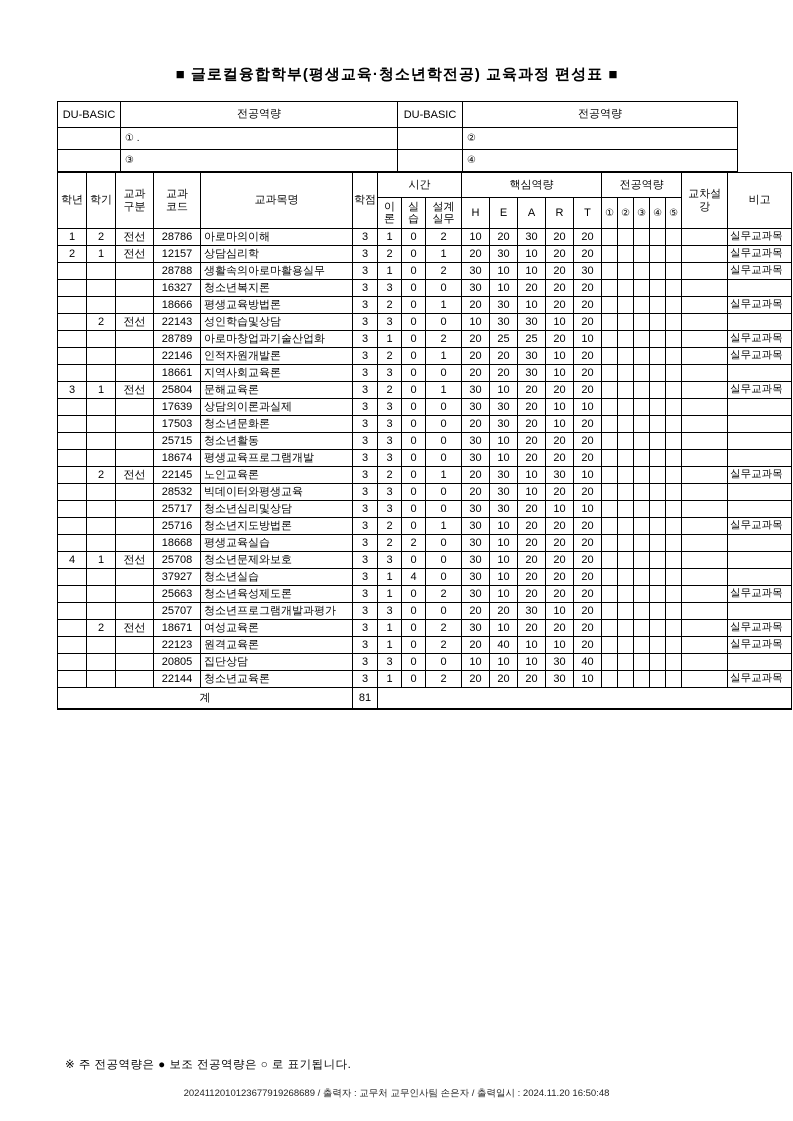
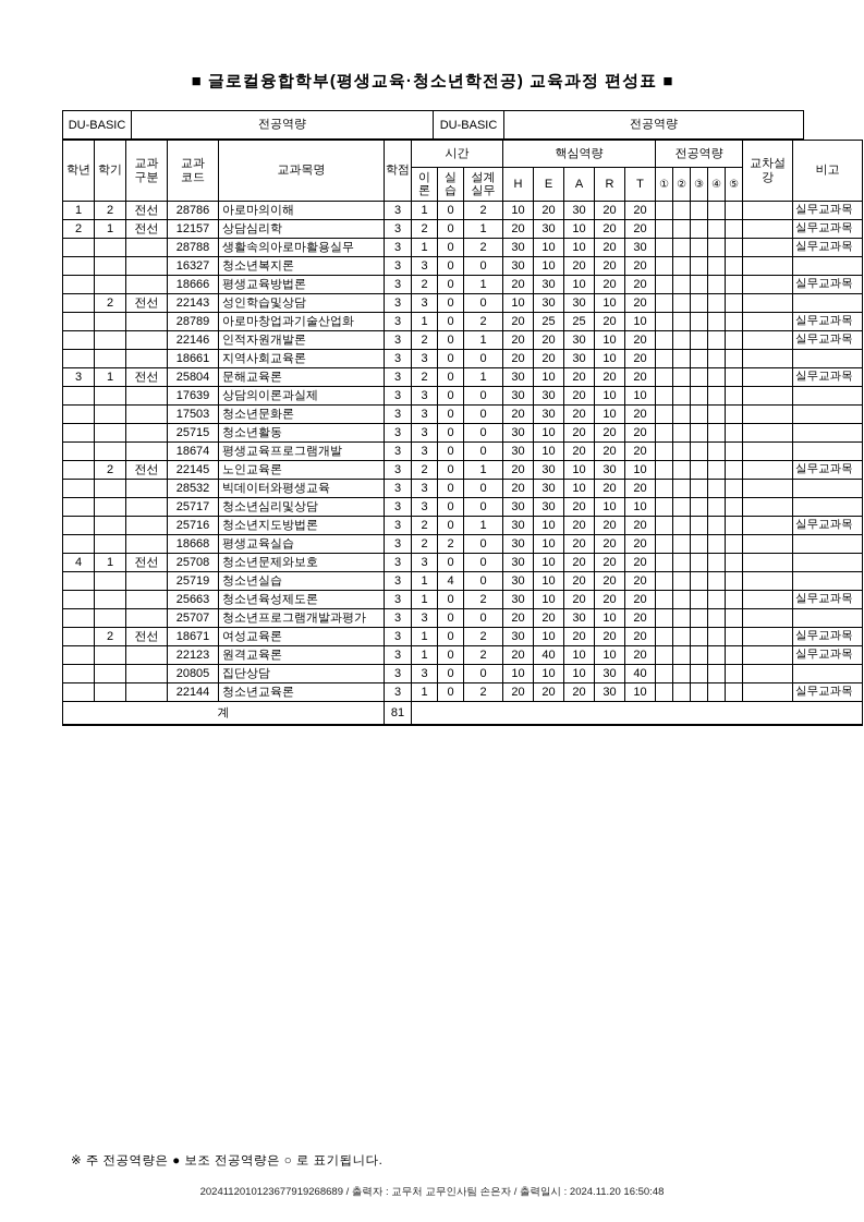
  ■ 글로컬융합학부(평생교육·청소년학전공) 교육과정 편성표 ■
  DU-BASIC	전공역량	DU-BASIC	전공역량
- 	① .		②
- 	③		④
  학년	학기	교과 구분	교과 코드	교과목명	학점	시간	핵심역량	전공역량	교차설강	비고
  이 론	실 습	설계 실무	H	E	A	R	T	①	②	③	④	⑤
  1	2	전선	28786	아로마의이해	3	1	0	2	10	20	30	20	20							실무교과목
  2	1	전선	12157	상담심리학	3	2	0	1	20	30	10	20	20							실무교과목
  			28788	생활속의아로마활용실무	3	1	0	2	30	10	10	20	30							실무교과목
  			16327	청소년복지론	3	3	0	0	30	10	20	20	20
  			18666	평생교육방법론	3	2	0	1	20	30	10	20	20							실무교과목
  	2	전선	22143	성인학습및상담	3	3	0	0	10	30	30	10	20
  			28789	아로마창업과기술산업화	3	1	0	2	20	25	25	20	10							실무교과목
  			22146	인적자원개발론	3	2	0	1	20	20	30	10	20							실무교과목
  			18661	지역사회교육론	3	3	0	0	20	20	30	10	20
  3	1	전선	25804	문해교육론	3	2	0	1	30	10	20	20	20							실무교과목
  			17639	상담의이론과실제	3	3	0	0	30	30	20	10	10
  			17503	청소년문화론	3	3	0	0	20	30	20	10	20
  			25715	청소년활동	3	3	0	0	30	10	20	20	20
  			18674	평생교육프로그램개발	3	3	0	0	30	10	20	20	20
  	2	전선	22145	노인교육론	3	2	0	1	20	30	10	30	10							실무교과목
  			28532	빅데이터와평생교육	3	3	0	0	20	30	10	20	20
  			25717	청소년심리및상담	3	3	0	0	30	30	20	10	10
  			25716	청소년지도방법론	3	2	0	1	30	10	20	20	20							실무교과목
  			18668	평생교육실습	3	2	2	0	30	10	20	20	20
  4	1	전선	25708	청소년문제와보호	3	3	0	0	30	10	20	20	20
- 			37927	청소년실습	3	1	4	0	30	10	20	20	20
+ 			25719	청소년실습	3	1	4	0	30	10	20	20	20
  			25663	청소년육성제도론	3	1	0	2	30	10	20	20	20							실무교과목
  			25707	청소년프로그램개발과평가	3	3	0	0	20	20	30	10	20
  	2	전선	18671	여성교육론	3	1	0	2	30	10	20	20	20							실무교과목
  			22123	원격교육론	3	1	0	2	20	40	10	10	20							실무교과목
  			20805	집단상담	3	3	0	0	10	10	10	30	40
  			22144	청소년교육론	3	1	0	2	20	20	20	30	10							실무교과목
  계	81
  ※ 주 전공역량은 ● 보조 전공역량은 ○ 로 표기됩니다.
  2024112010123677919268689 / 출력자 : 교무처 교무인사팀 손은자 / 출력일시 : 2024.11.20 16:50:48
